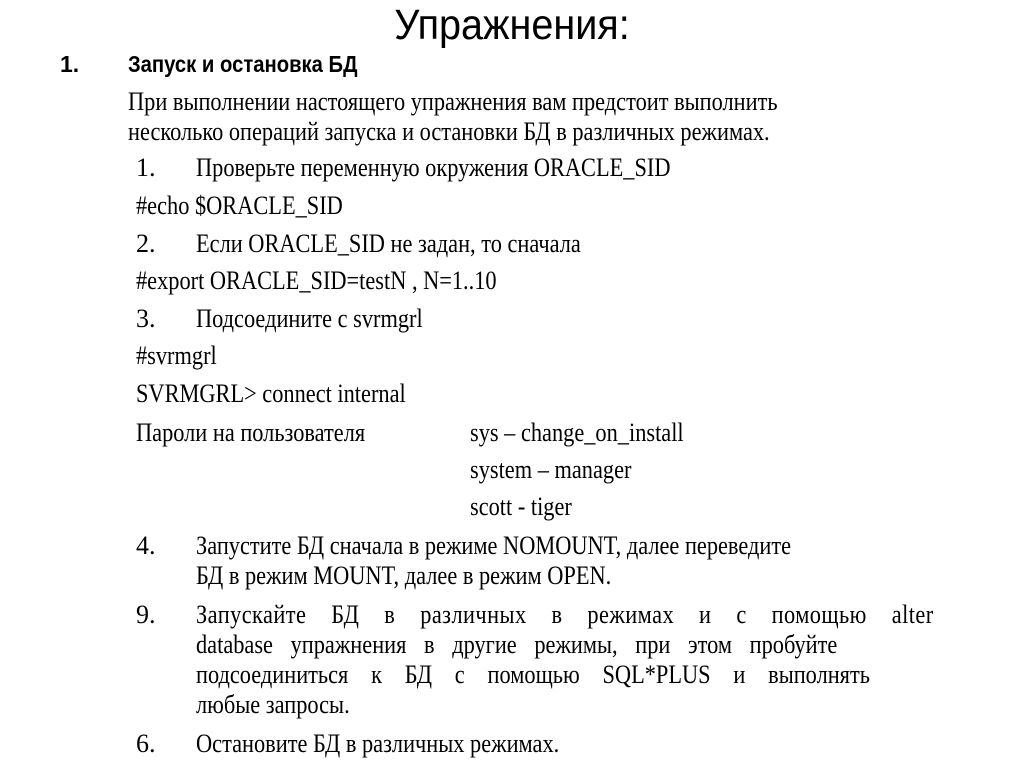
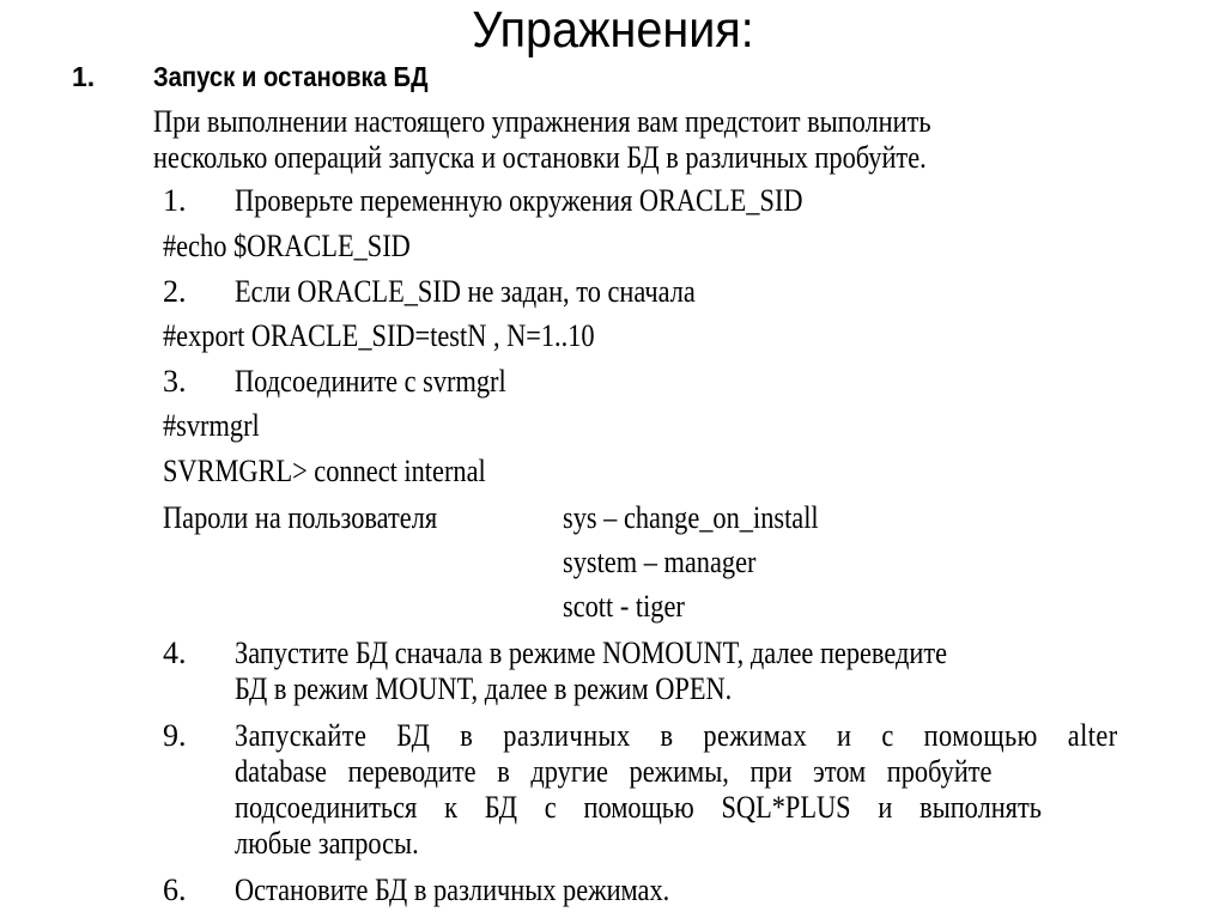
  Упражнения:
  1.
  Запуск и остановка БД
  При выполнении настоящего упражнения вам предстоит выполнить
- несколько операций запуска и остановки БД в различных режимах.
+ несколько операций запуска и остановки БД в различных пробуйте.
  1.
  Проверьте переменную окружения ORACLE_SID
  #echo $ORACLE_SID
  2.
  Если ORACLE_SID не задан, то сначала
  #export ORACLE_SID=testN , N=1..10
  3.
  Подсоедините с svrmgrl
  #svrmgrl
  SVRMGRL> connect internal
  Пароли на пользователя
  sys – change_on_install
  system – manager
  scott - tiger
  4.
  Запустите БД сначала в режиме NOMOUNT, далее переведите
  БД в режим MOUNT, далее в режим OPEN.
  9.
  Запускайте БД в различных в режимах и с помощью alter
- database упражнения в другие режимы, при этом пробуйте
+ database переводите в другие режимы, при этом пробуйте
  подсоединиться к БД с помощью SQL*PLUS и выполнять
  любые запросы.
  6.
  Остановите БД в различных режимах.
